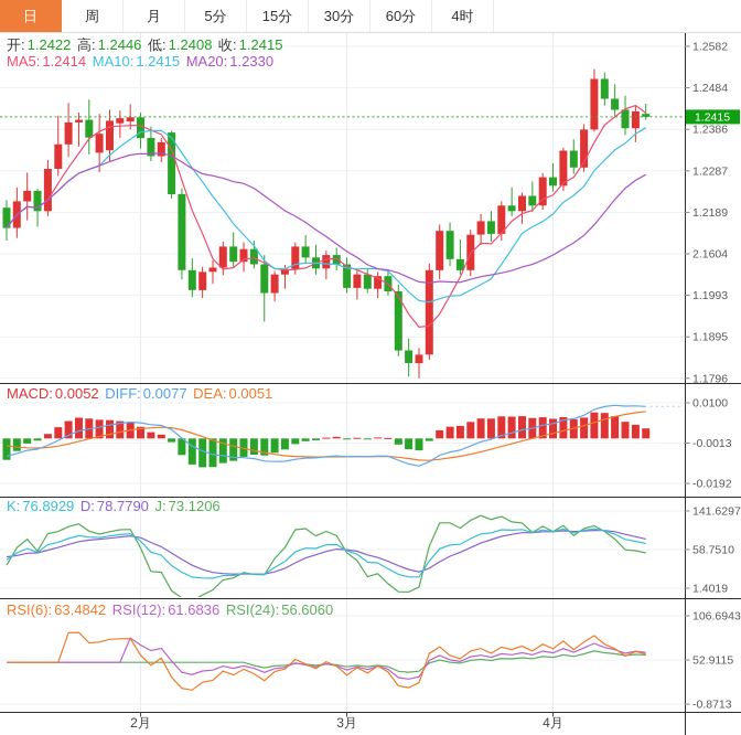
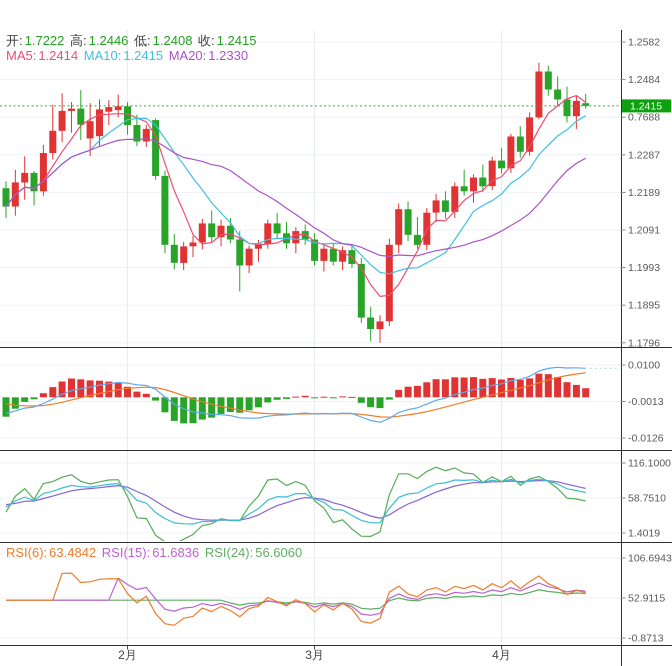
- 日
- 周
- 月
- 5分
- 15分
- 30分
- 60分
- 4时
  1.2582
  1.2484
- 1.2386
+ 0.7688
  1.2287
  1.2189
- 2.1604
+ 1.2091
  1.1993
  1.1895
  1.1796
  0.0100
  -0.0013
- -0.0192
+ -0.0126
- 141.6297
+ 116.1000
  58.7510
  1.4019
  106.6943
  52.9115
  -0.8713
  1.2415
  2月
  3月
  4月
- 开: 1.2422 高: 1.2446 低: 1.2408 收: 1.2415
+ 开: 1.7222 高: 1.2446 低: 1.2408 收: 1.2415
  MA5: 1.2414 MA10: 1.2415 MA20: 1.2330
- MACD: 0.0052 DIFF: 0.0077 DEA: 0.0051
- K: 76.8929 D: 78.7790 J: 73.1206
- RSI(6): 63.4842 RSI(12): 61.6836 RSI(24): 56.6060
+ RSI(6): 63.4842 RSI(15): 61.6836 RSI(24): 56.6060
